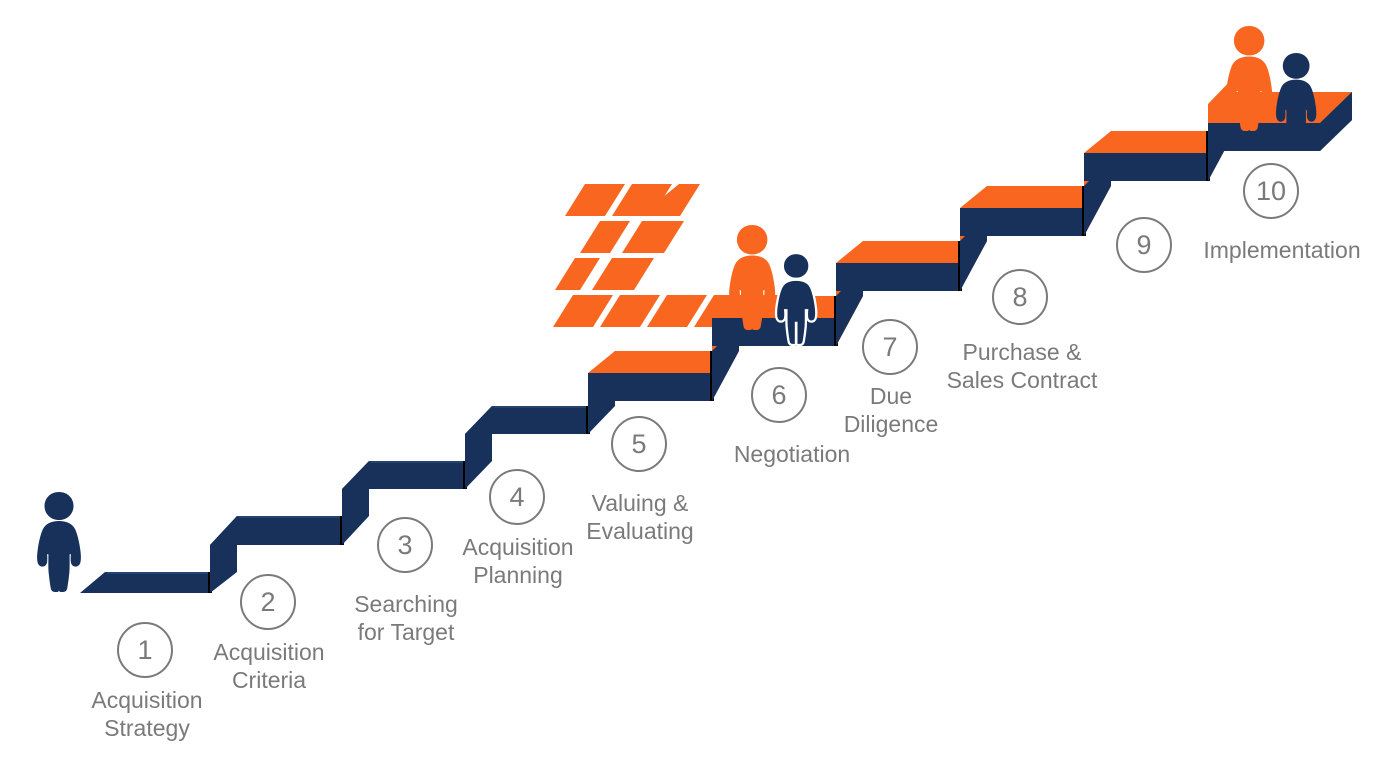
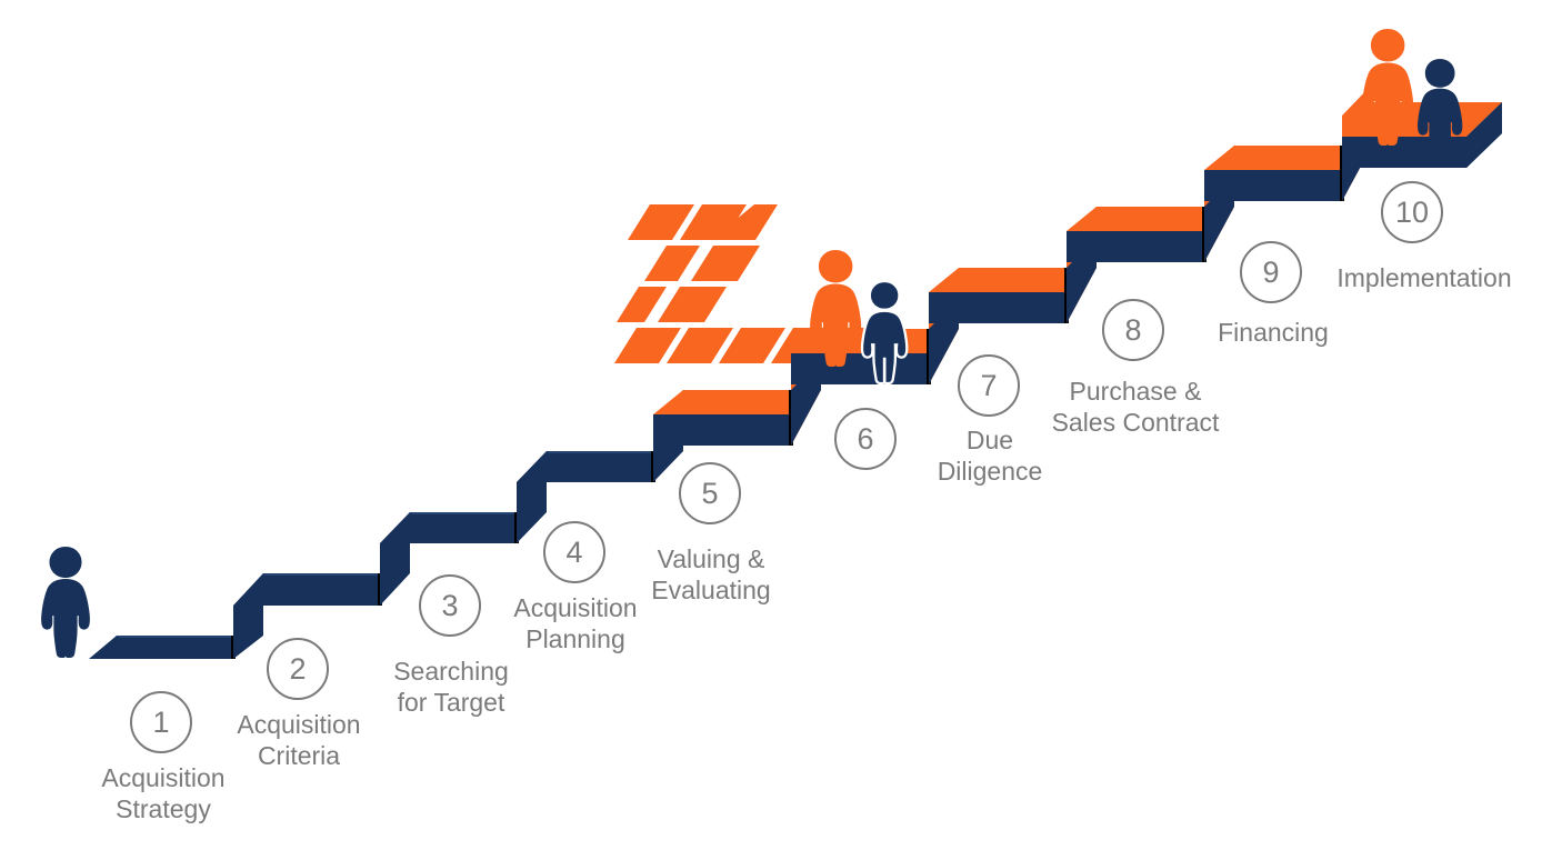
  1
  Acquisition
  Strategy
  2
  Acquisition
  Criteria
  3
  Searching
  for Target
  4
  Acquisition
  Planning
  5
  Valuing &
  Evaluating
  6
- Negotiation
  7
  Due
  Diligence
  8
  Purchase &
  Sales Contract
  9
+ Financing
  10
  Implementation
